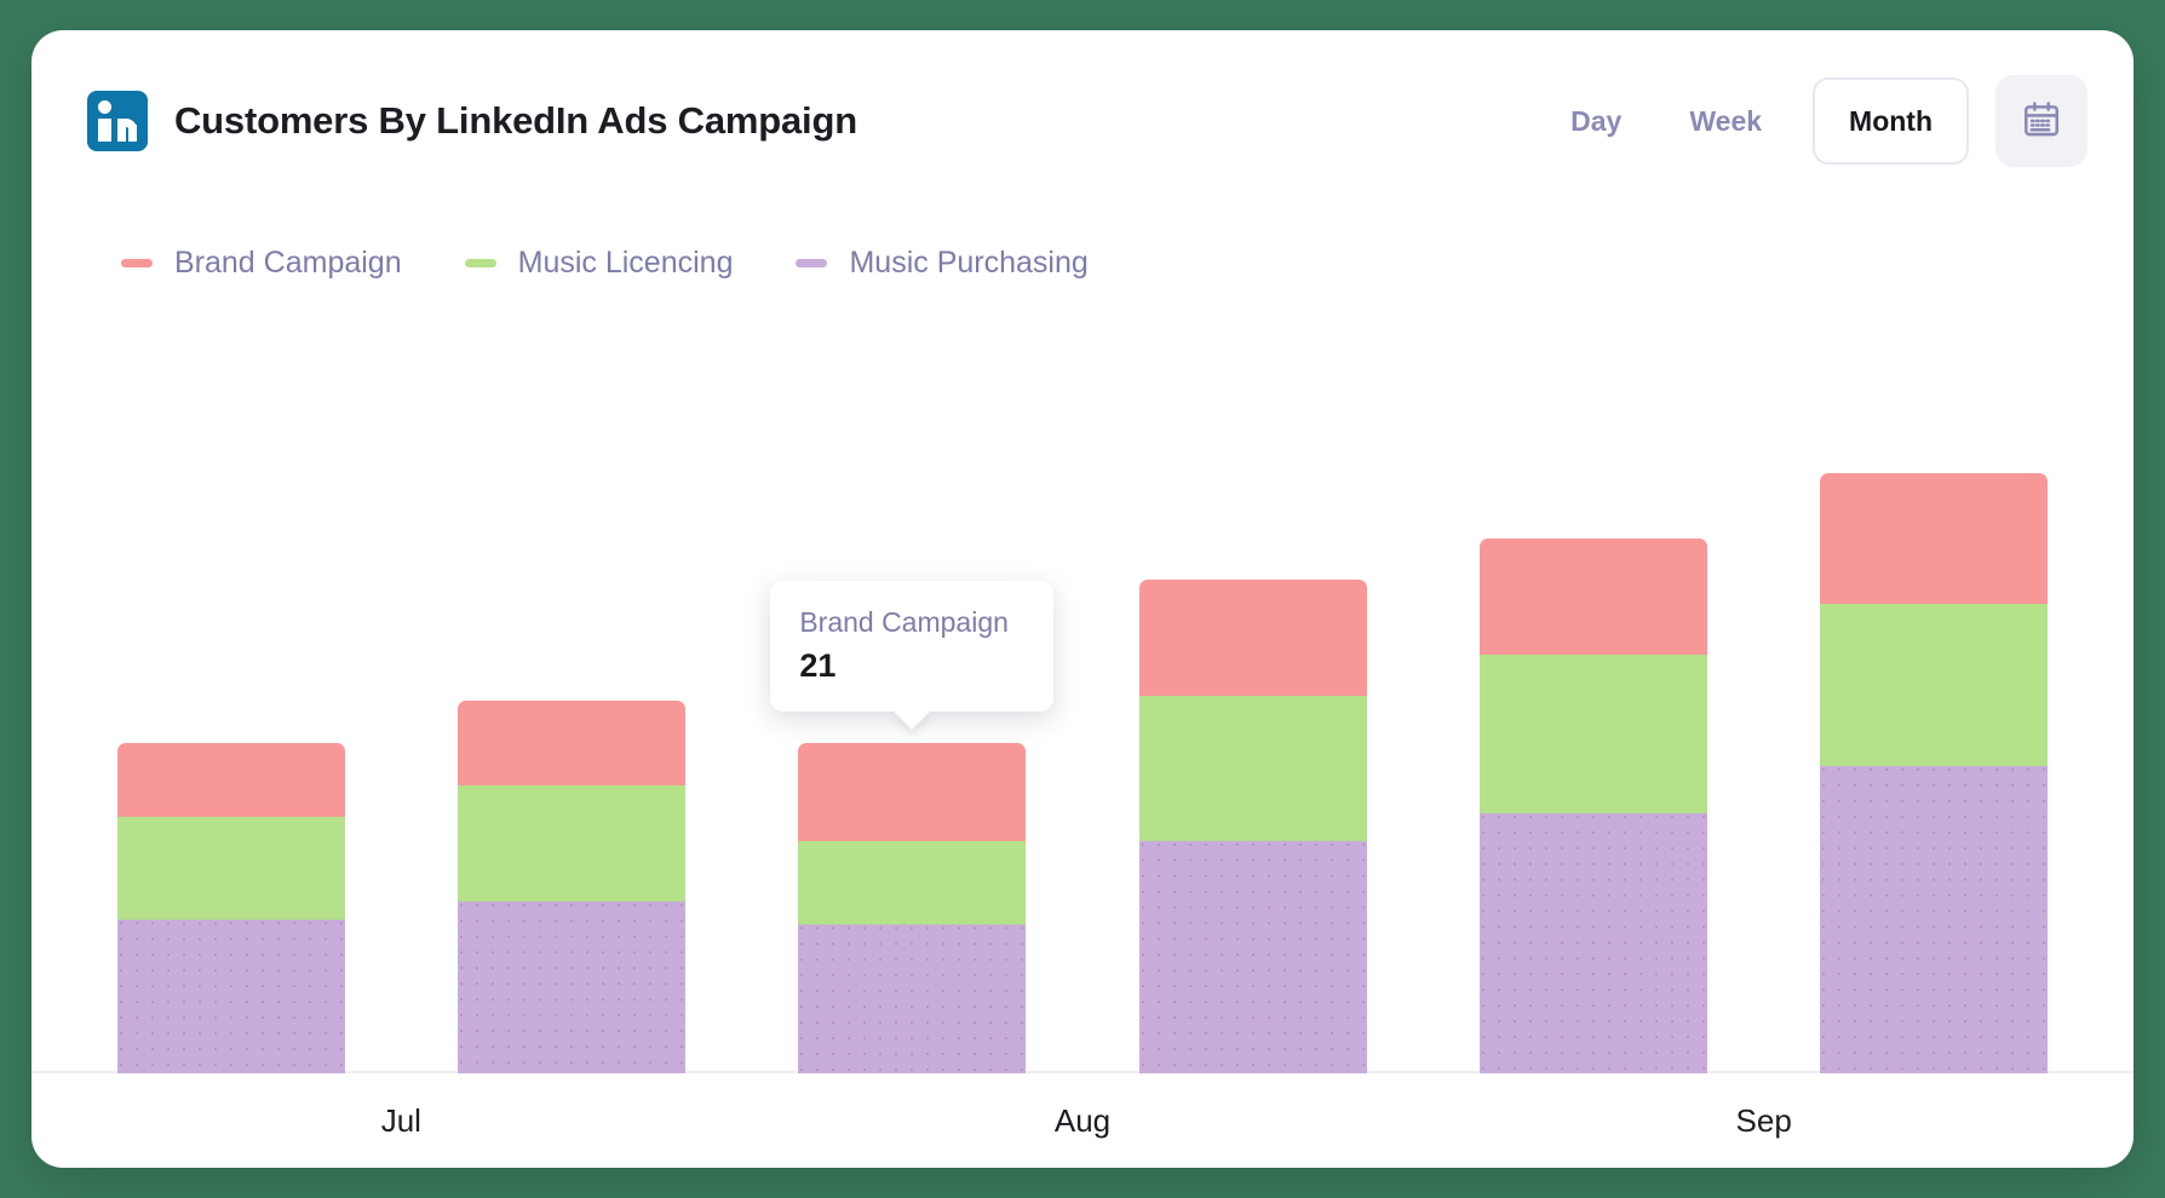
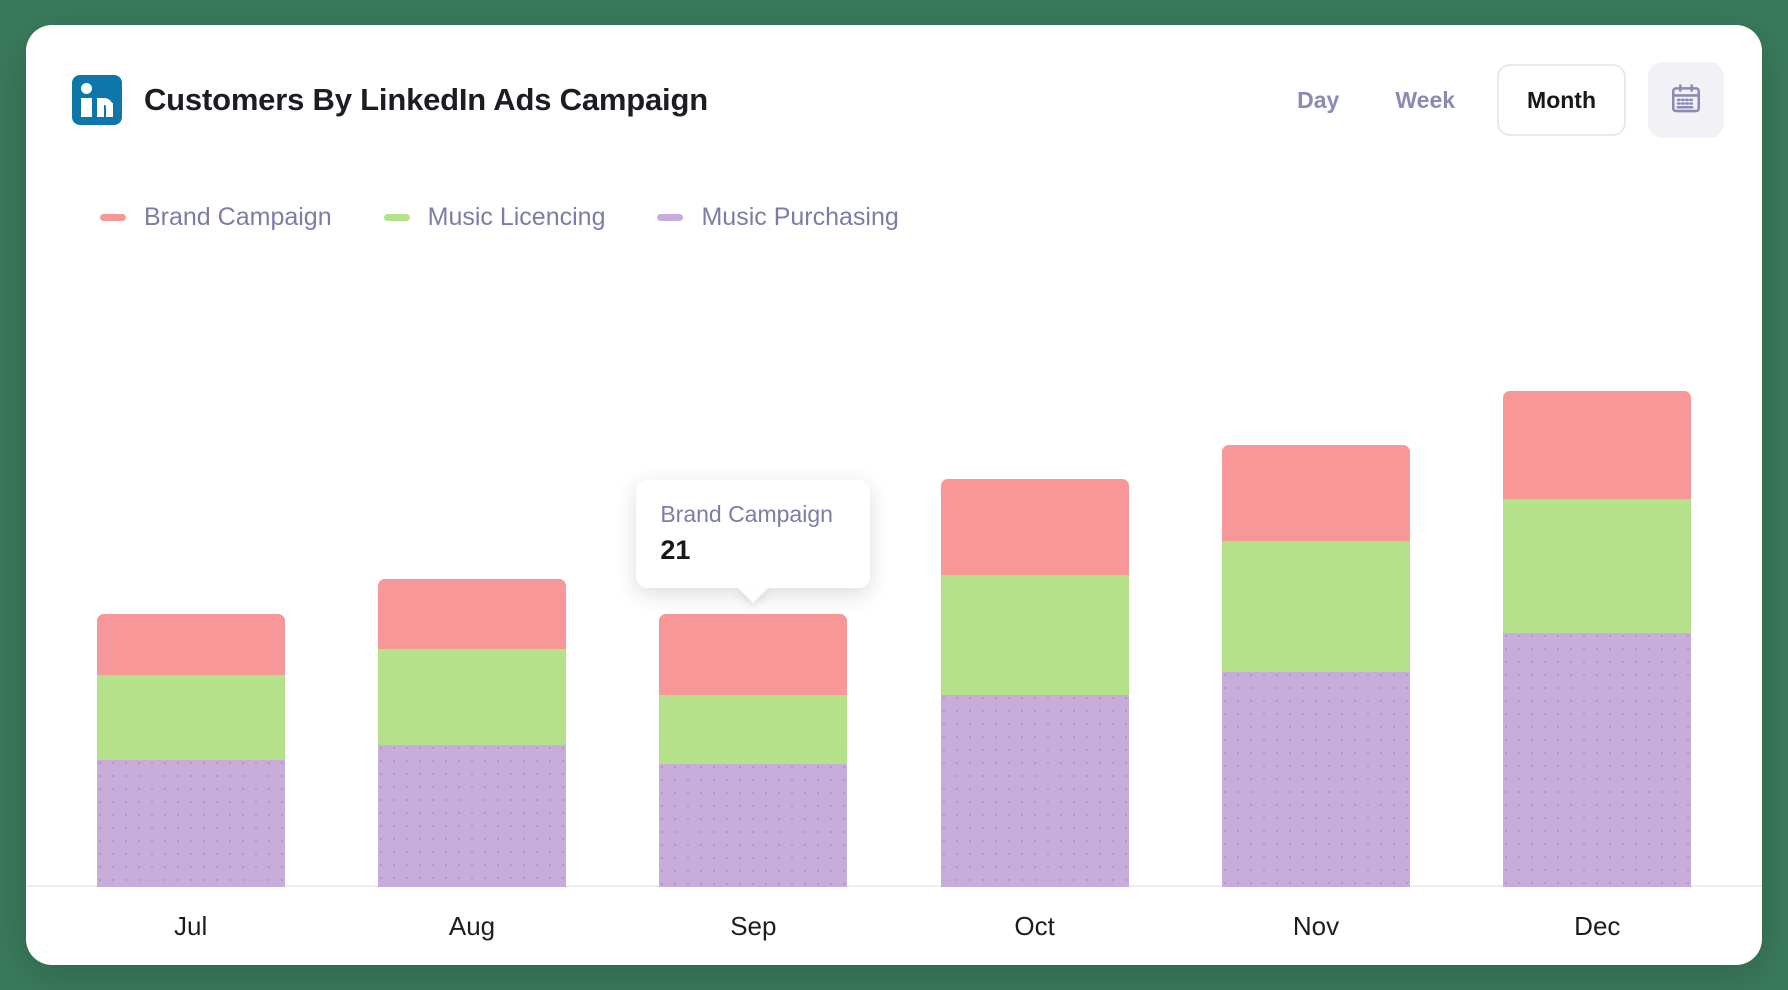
  Customers By LinkedIn Ads Campaign
  Day
  Week
  Month
  Brand Campaign
  Music Licencing
  Music Purchasing
  Jul
  Aug
  Sep
+ Oct
+ Nov
+ Dec
  Brand Campaign
  21
